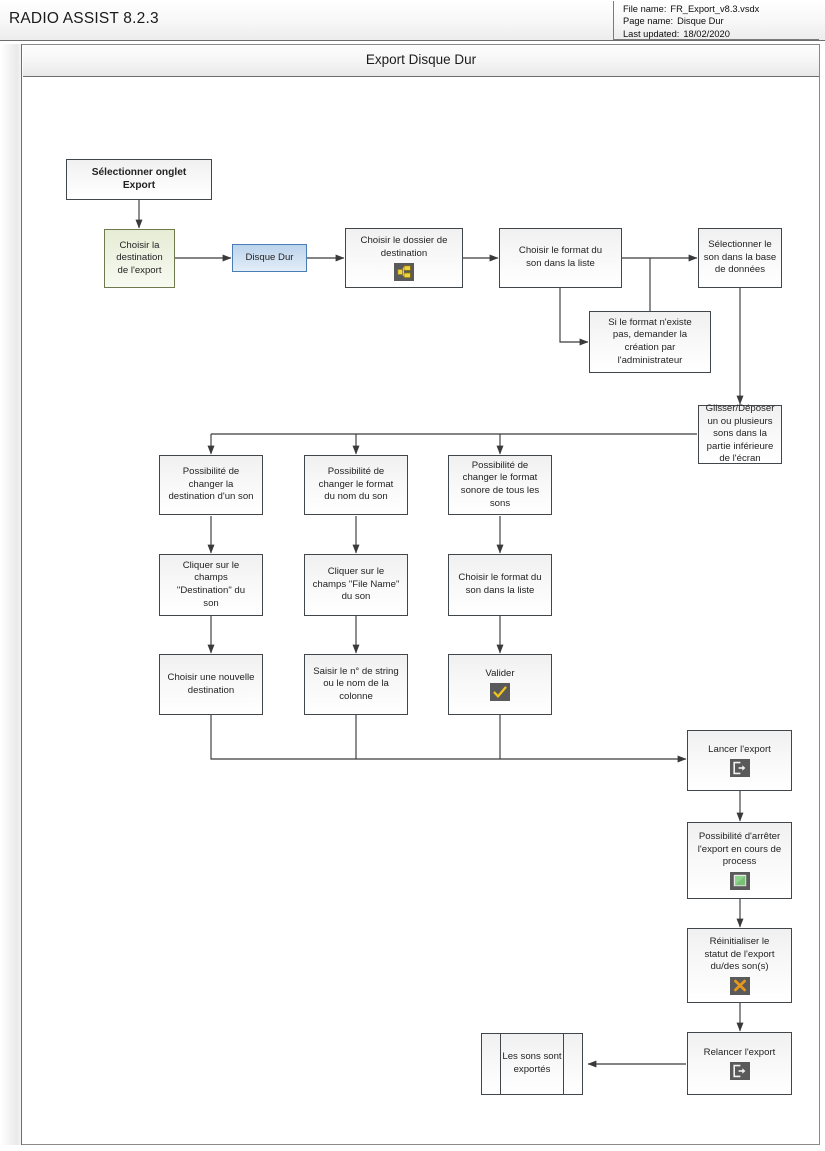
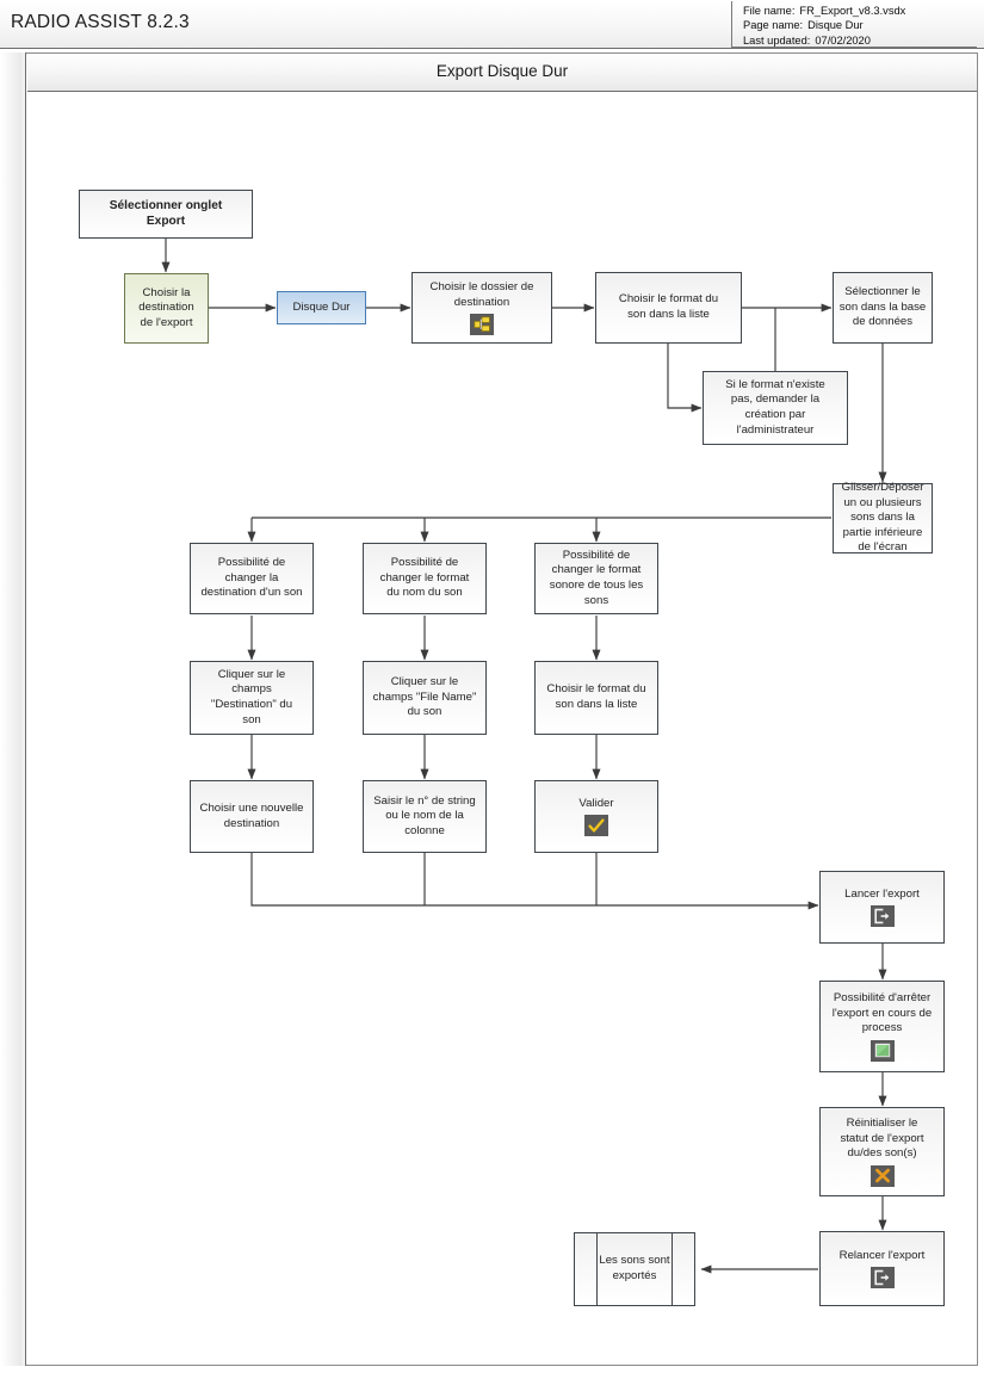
  RADIO ASSIST 8.2.3
  File name: FR_Export_v8.3.vsdx
  Page name: Disque Dur
- Last updated: 18/02/2020
+ Last updated: 07/02/2020
  Export Disque Dur
  Sélectionner onglet
  Export
  Choisir la
  destination
  de l'export
  Disque Dur
  Choisir le dossier de
  destination
  Choisir le format du
  son dans la liste
  Si le format n'existe
  pas, demander la
  création par
  l'administrateur
  Sélectionner le
  son dans la base
  de données
  Glisser/Déposer
  un ou plusieurs
  sons dans la
  partie inférieure
  de l'écran
  Possibilité de
  changer la
  destination d'un son
  Possibilité de
  changer le format
  du nom du son
  Possibilité de
  changer le format
  sonore de tous les
  sons
  Cliquer sur le
  champs
  "Destination" du
  son
  Cliquer sur le
  champs "File Name"
  du son
  Choisir le format du
  son dans la liste
  Choisir une nouvelle
  destination
  Saisir le n° de string
  ou le nom de la
  colonne
  Valider
  Lancer l'export
  Possibilité d'arrêter
  l'export en cours de
  process
  Réinitialiser le
  statut de l'export
  du/des son(s)
  Relancer l'export
  Les sons sont
  exportés
